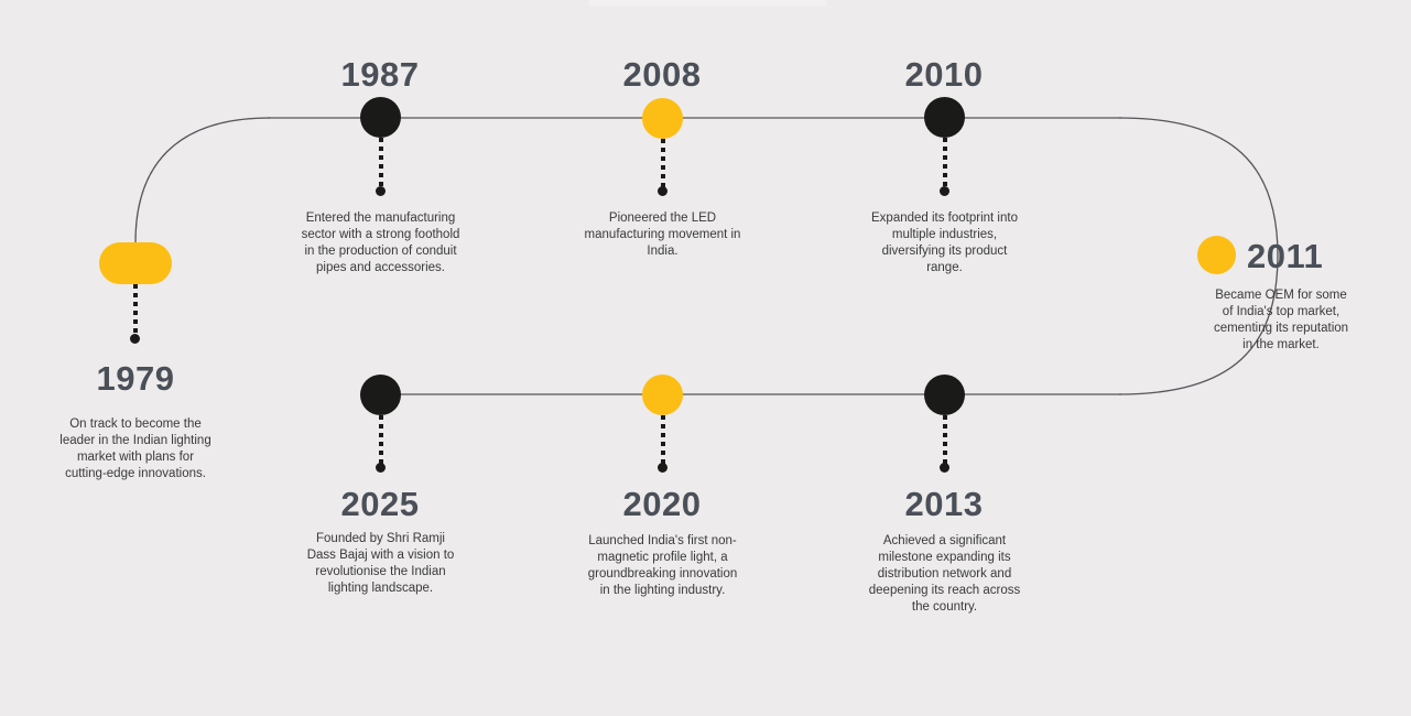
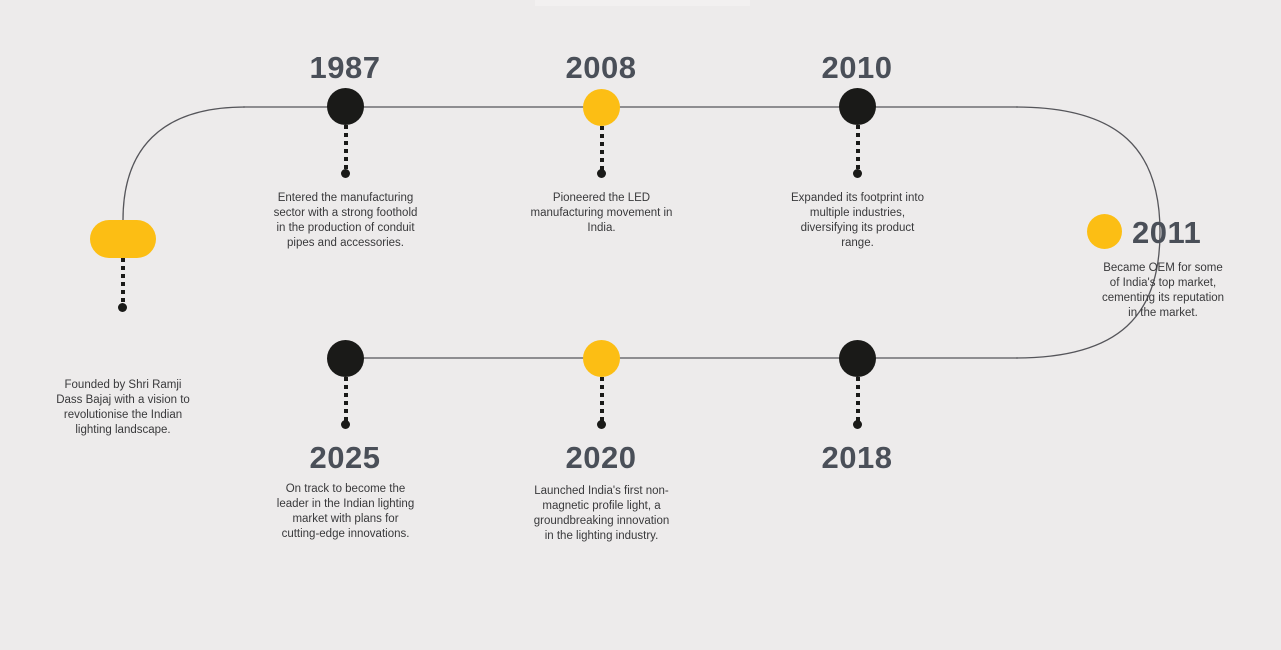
- 1979
- On track to become the leader in the Indian lighting market with plans for cutting-edge innovations.
+ Founded by Shri Ramji Dass Bajaj with a vision to revolutionise the Indian lighting landscape.
  1987
  Entered the manufacturing sector with a strong foothold in the production of conduit pipes and accessories.
  2008
  Pioneered the LED manufacturing movement in India.
  2010
  Expanded its footprint into multiple industries, diversifying its product range.
  2011
  Became OEM for some of India's top market, cementing its reputation in the market.
  2025
- Founded by Shri Ramji Dass Bajaj with a vision to revolutionise the Indian lighting landscape.
+ On track to become the leader in the Indian lighting market with plans for cutting-edge innovations.
  2020
  Launched India's first non-magnetic profile light, a groundbreaking innovation in the lighting industry.
- 2013
+ 2018
- Achieved a significant milestone expanding its distribution network and deepening its reach across the country.
